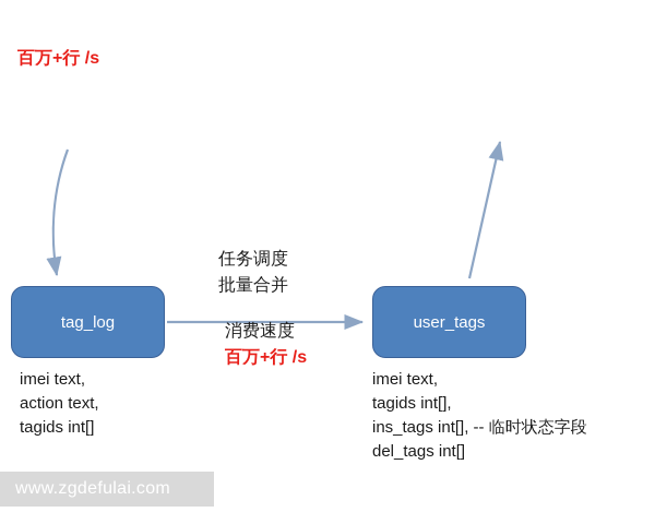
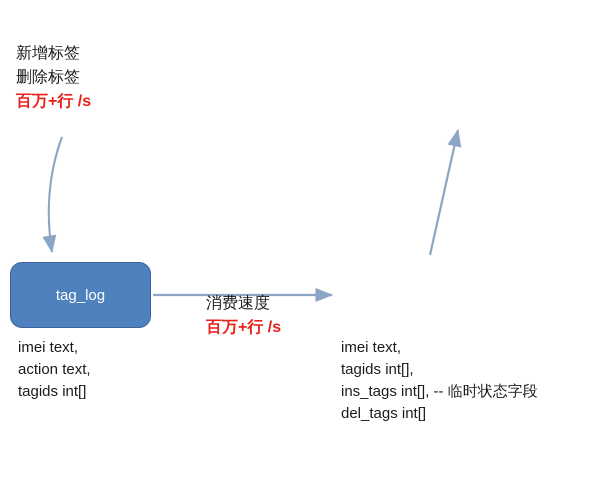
+ 新增标签
+ 删除标签
  百万+行 /s
- 任务调度
- 批量合并
  消费速度
  百万+行 /s
  tag_log
- user_tags
  imei text,
  action text,
  tagids int[]
  imei text,
  tagids int[],
  ins_tags int[], -- 临时状态字段
  del_tags int[]
- www.zgdefulai.com
